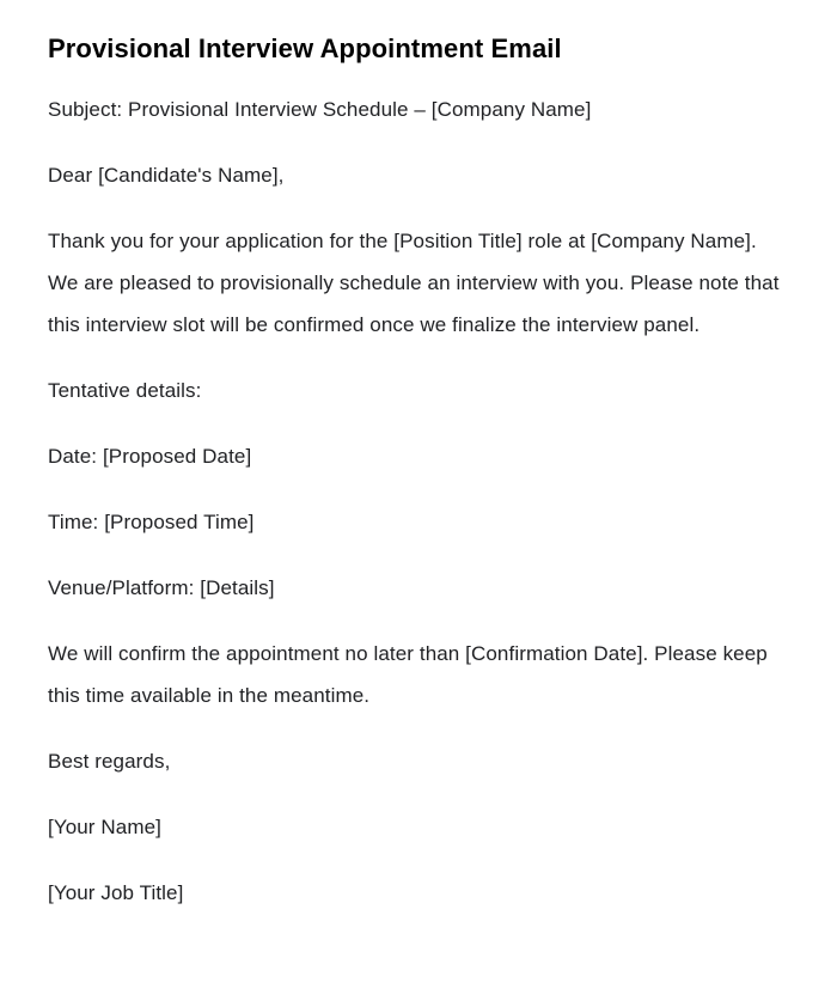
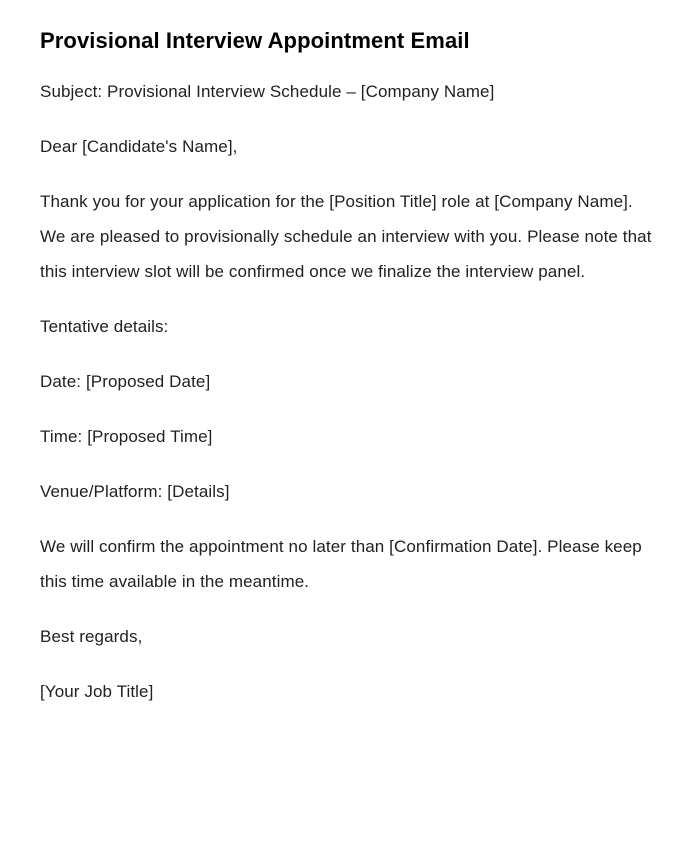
  Provisional Interview Appointment Email
  Subject: Provisional Interview Schedule – [Company Name]
  Dear [Candidate's Name],
  Thank you for your application for the [Position Title] role at [Company Name]. We are pleased to provisionally schedule an interview with you. Please note that this interview slot will be confirmed once we finalize the interview panel.
  Tentative details:
  Date: [Proposed Date]
  Time: [Proposed Time]
  Venue/Platform: [Details]
  We will confirm the appointment no later than [Confirmation Date]. Please keep this time available in the meantime.
  Best regards,
- [Your Name]
  [Your Job Title]
